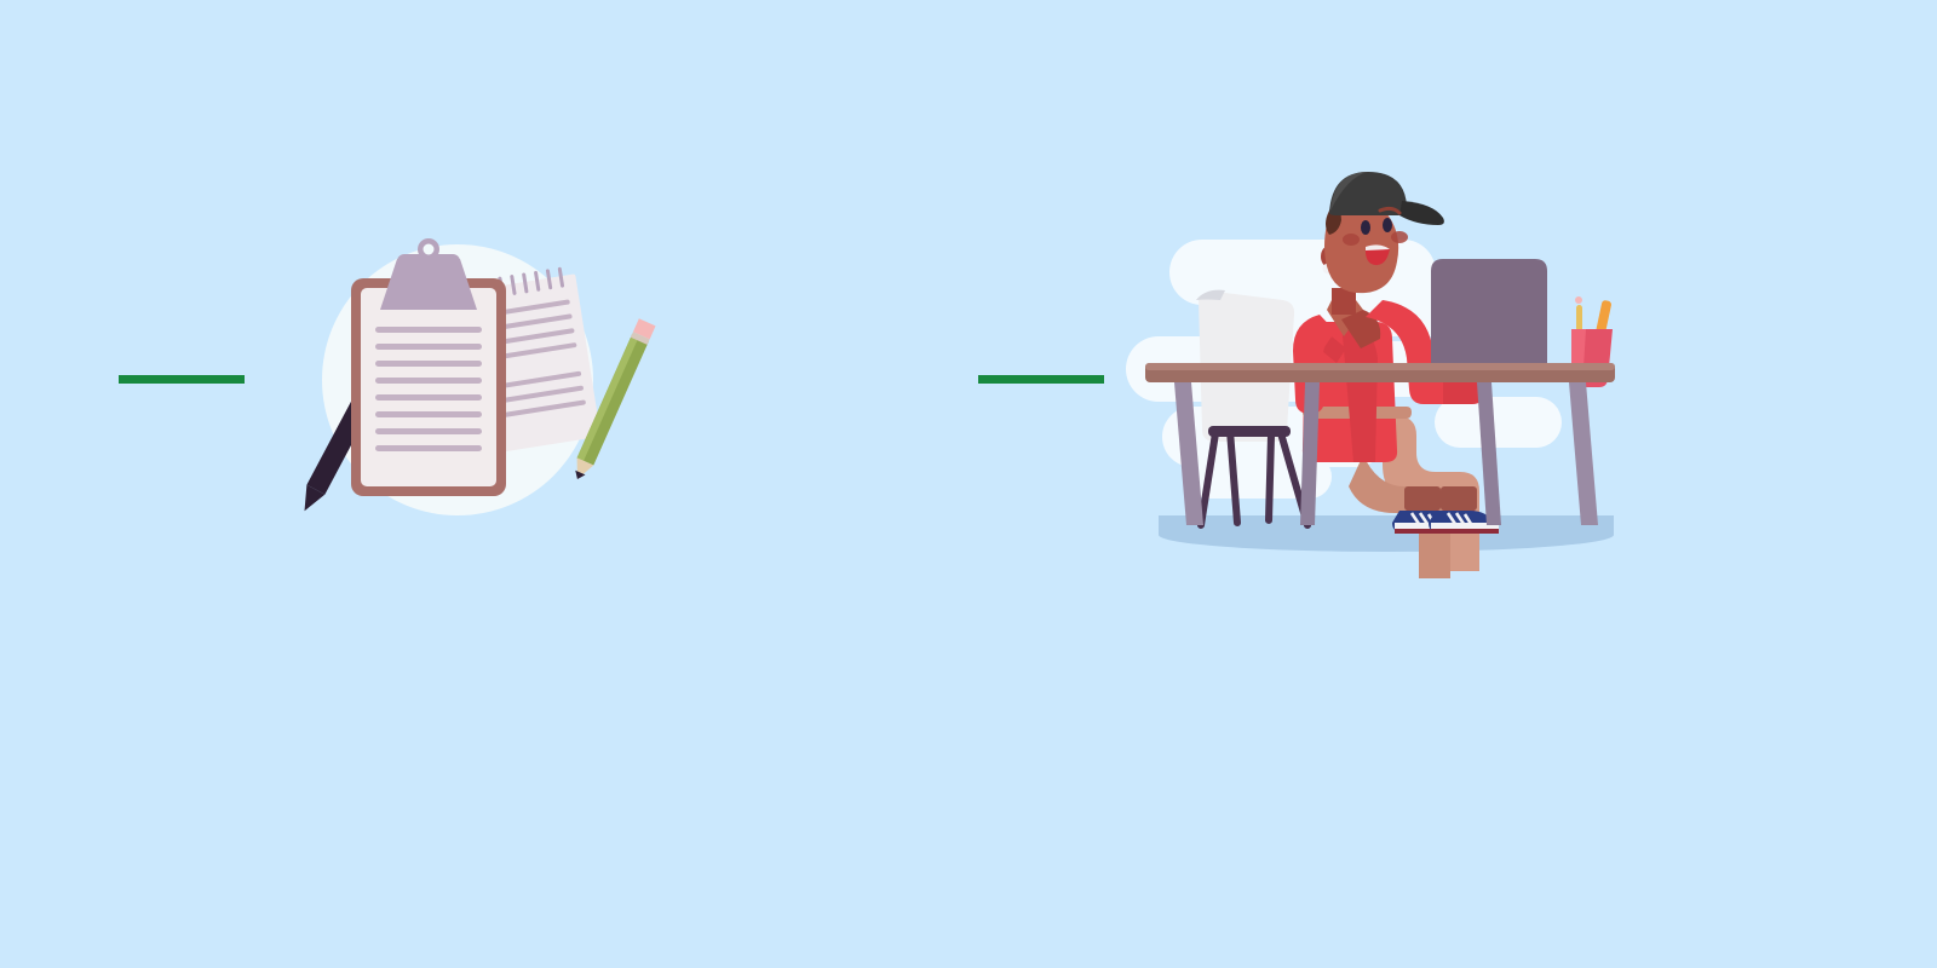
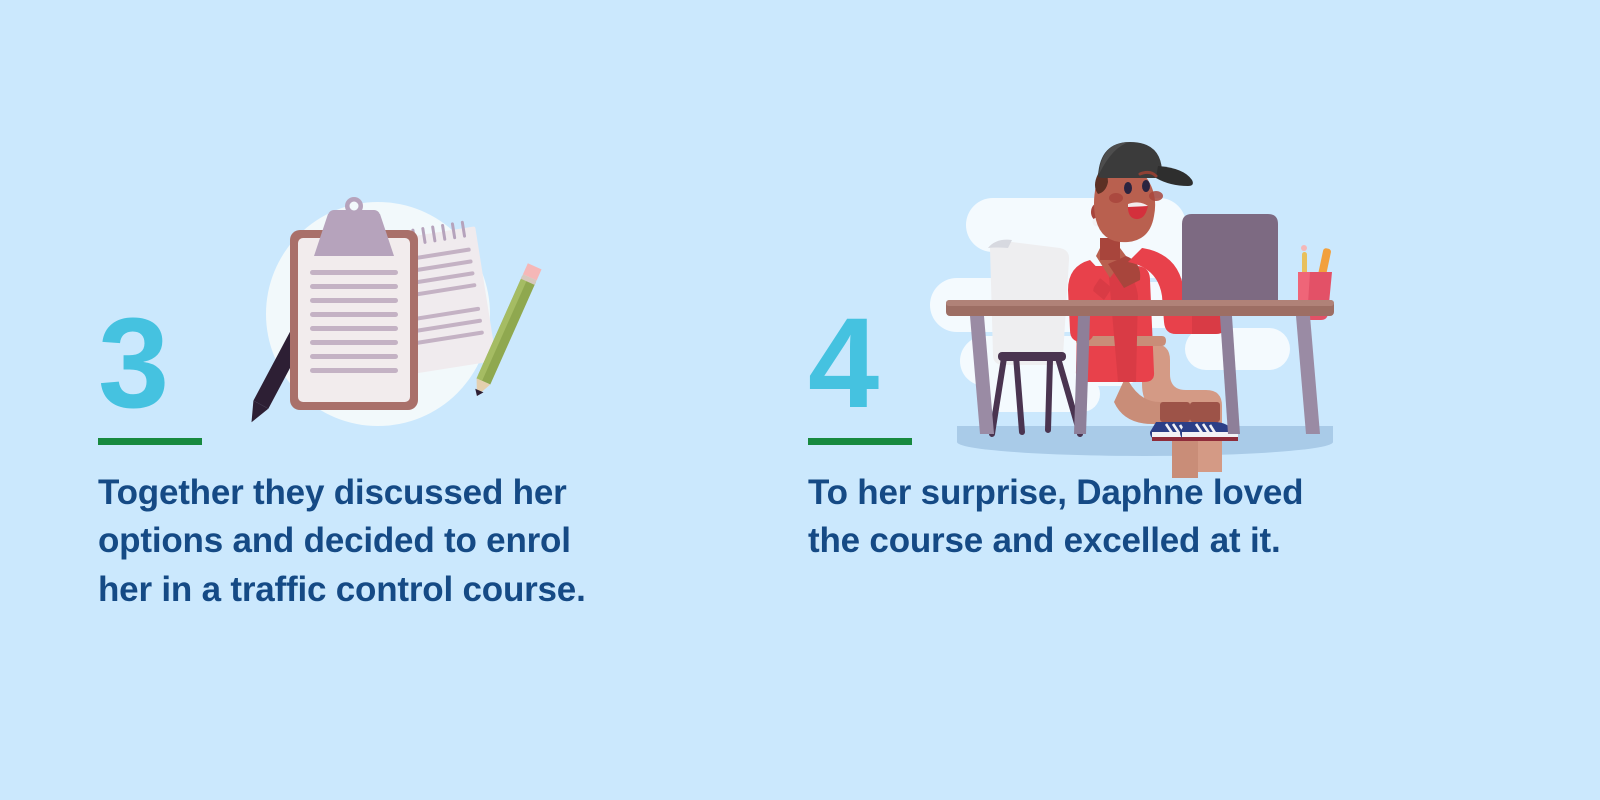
+ 3
+ Together they discussed her
+ options and decided to enrol
+ her in a traffic control course.
+ 4
+ To her surprise, Daphne loved
+ the course and excelled at it.
